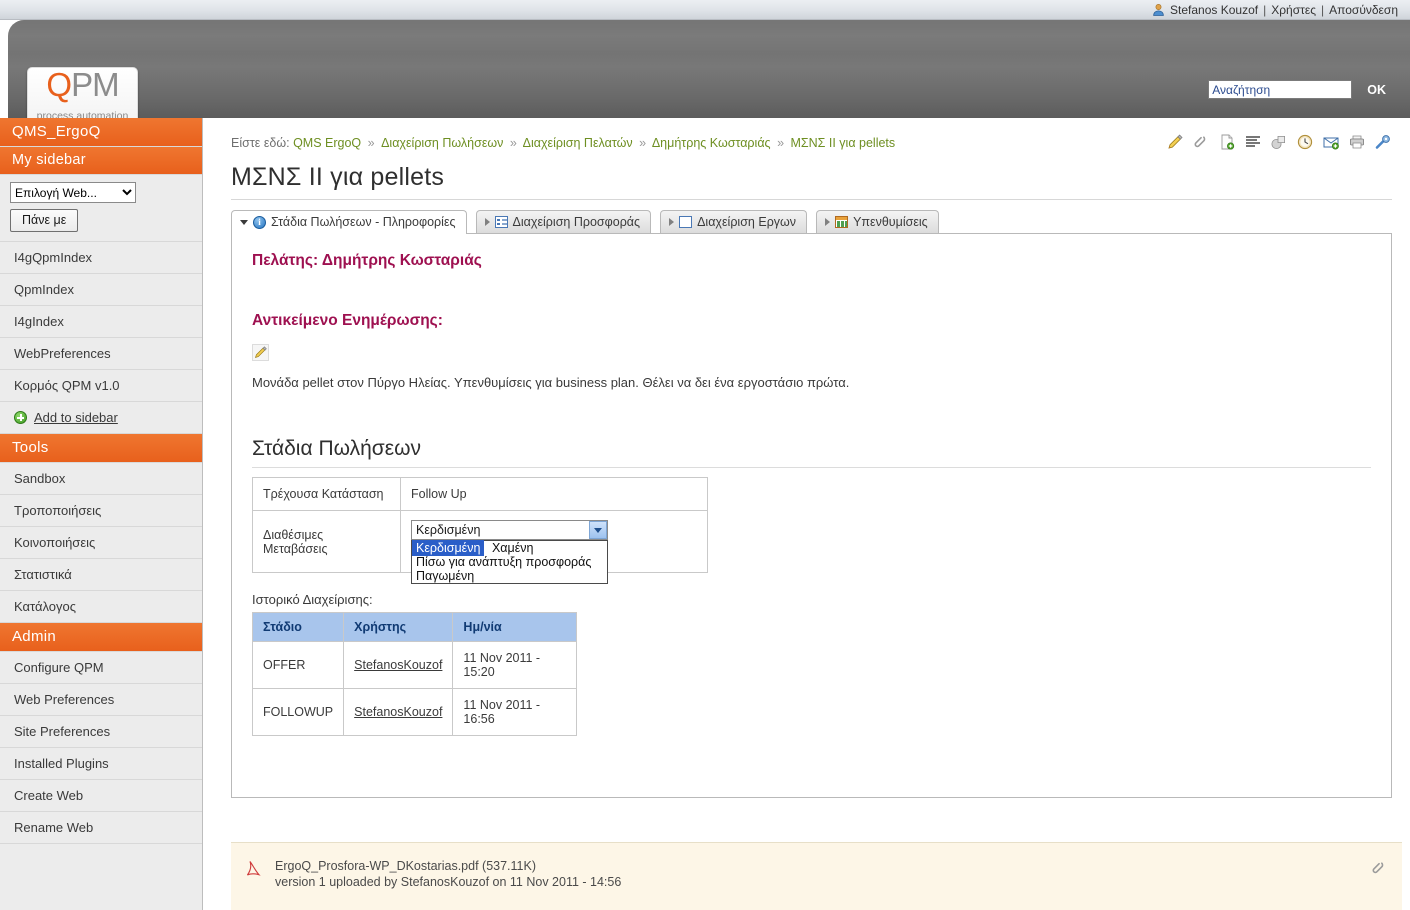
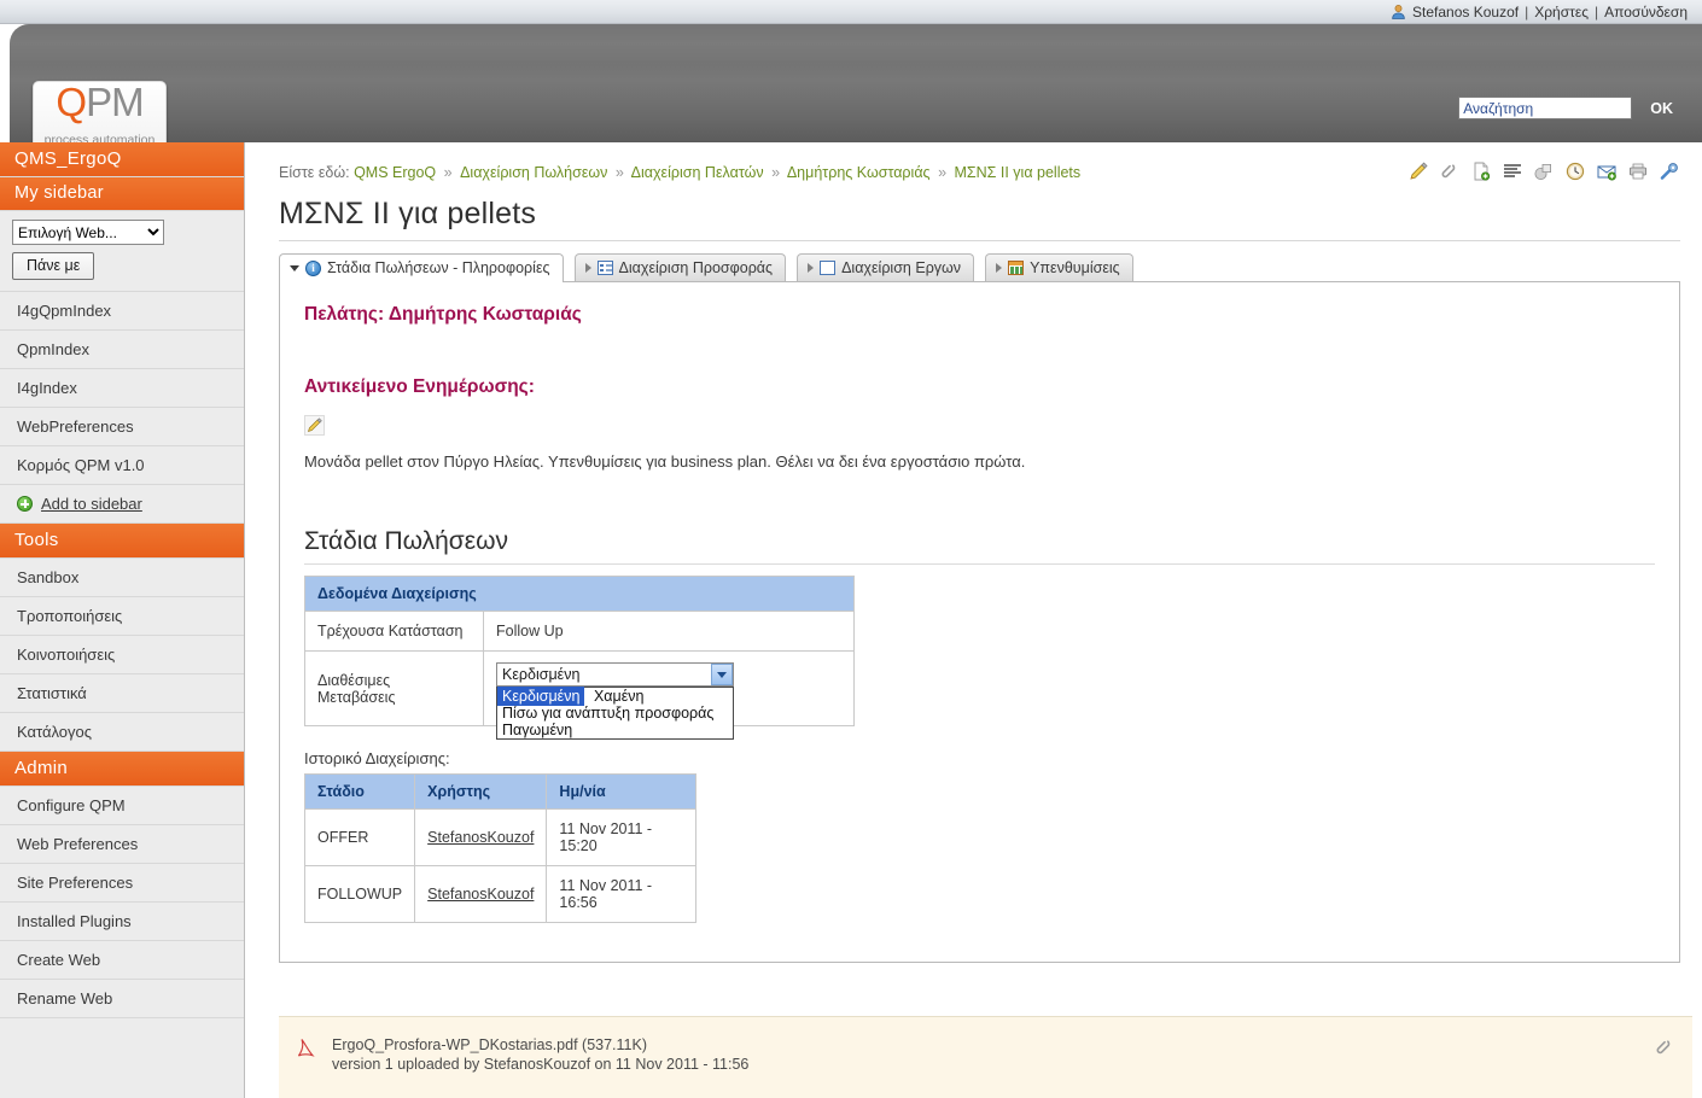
  Stefanos Kouzof
  |
  Χρήστες
  |
  Αποσύνδεση
  QPM
  process automation
  Αναζήτηση
  OK
  QMS_ErgoQ
  My sidebar
  Επιλογή Web... Πάνε με
  I4gQpmIndex
  QpmIndex
  I4gIndex
  WebPreferences
  Κορμός QPM v1.0
  Add to sidebar
  Tools
  Sandbox
  Τροποποιήσεις
  Κοινοποιήσεις
  Στατιστικά
  Κατάλογος
  Admin
  Configure QPM
  Web Preferences
  Site Preferences
  Installed Plugins
  Create Web
  Rename Web
  Είστε εδώ: QMS ErgoQ » Διαχείριση Πωλήσεων » Διαχείριση Πελατών » Δημήτρης Κωσταριάς » ΜΣΝΣ ΙΙ για pellets
  ΜΣΝΣ ΙΙ για pellets
  i
  Στάδια Πωλήσεων - Πληροφορίες
  Διαχείριση Προσφοράς
  Διαχείριση Εργων
  Υπενθυμίσεις
  Πελάτης: Δημήτρης Κωσταριάς
  Αντικείμενο Ενημέρωσης:
  Μονάδα pellet στον Πύργο Ηλείας. Υπενθυμίσεις για business plan. Θέλει να δει ένα εργοστάσιο πρώτα.
  Στάδια Πωλήσεων
+ Δεδομένα Διαχείρισης
  Τρέχουσα Κατάσταση	Follow Up
  Διαθέσιμες Μεταβάσεις	Κερδισμένη Κερδισμένη Χαμένη Πίσω για ανάπτυξη προσφοράς Παγωμένη
  Ιστορικό Διαχείρισης:
  Στάδιο	Χρήστης	Ημ/νία
  OFFER	StefanosKouzof	11 Nov 2011 - 15:20
  FOLLOWUP	StefanosKouzof	11 Nov 2011 - 16:56
  ErgoQ_Prosfora-WP_DKostarias.pdf (537.11K)
- version 1 uploaded by StefanosKouzof on 11 Nov 2011 - 14:56
+ version 1 uploaded by StefanosKouzof on 11 Nov 2011 - 11:56
